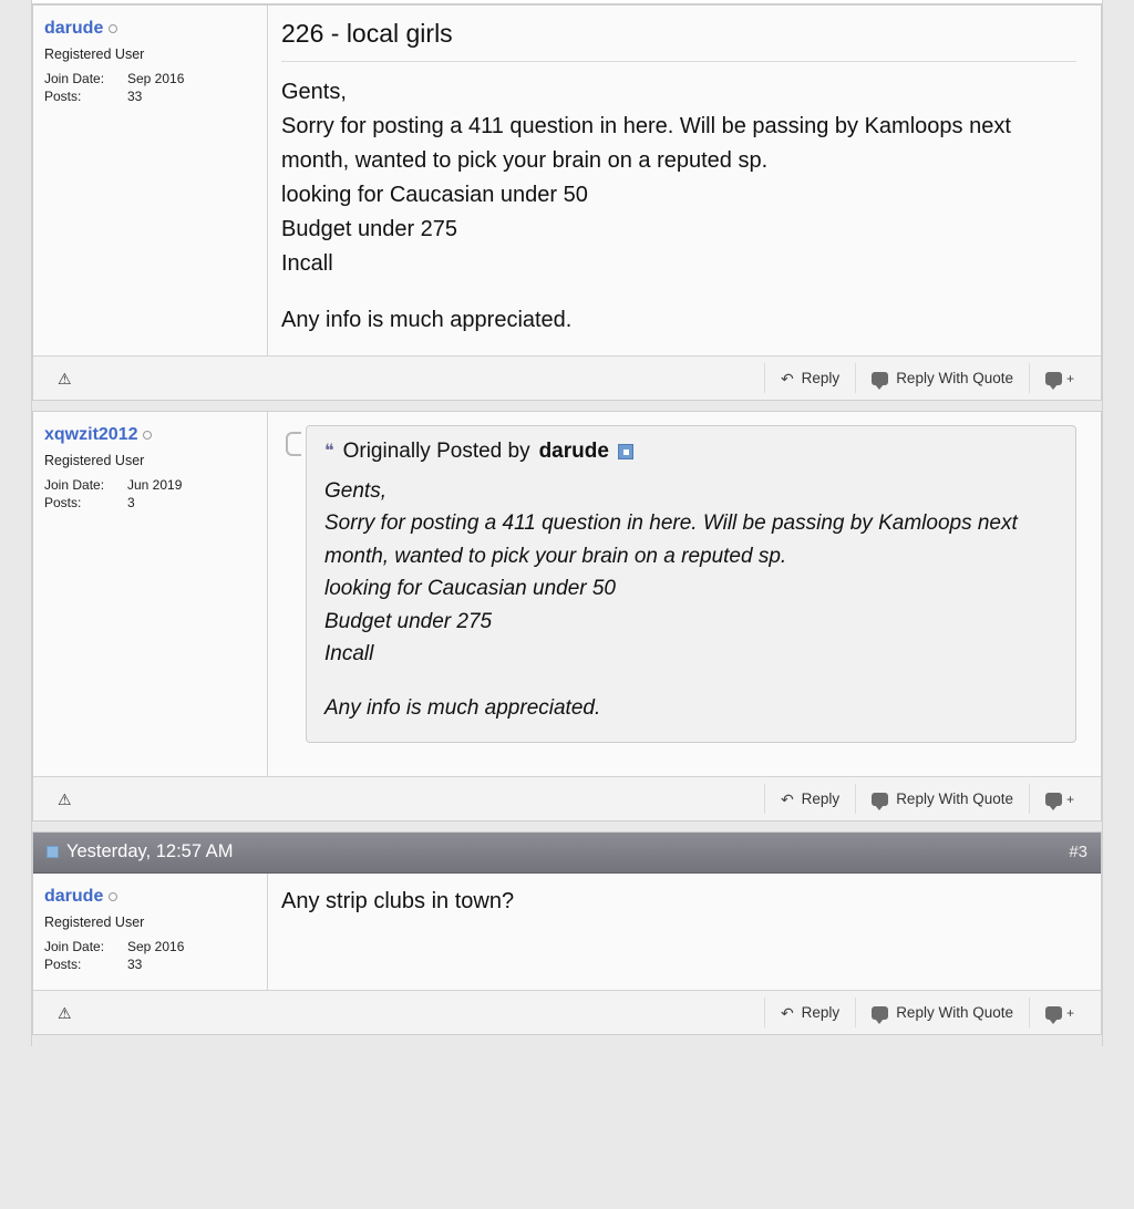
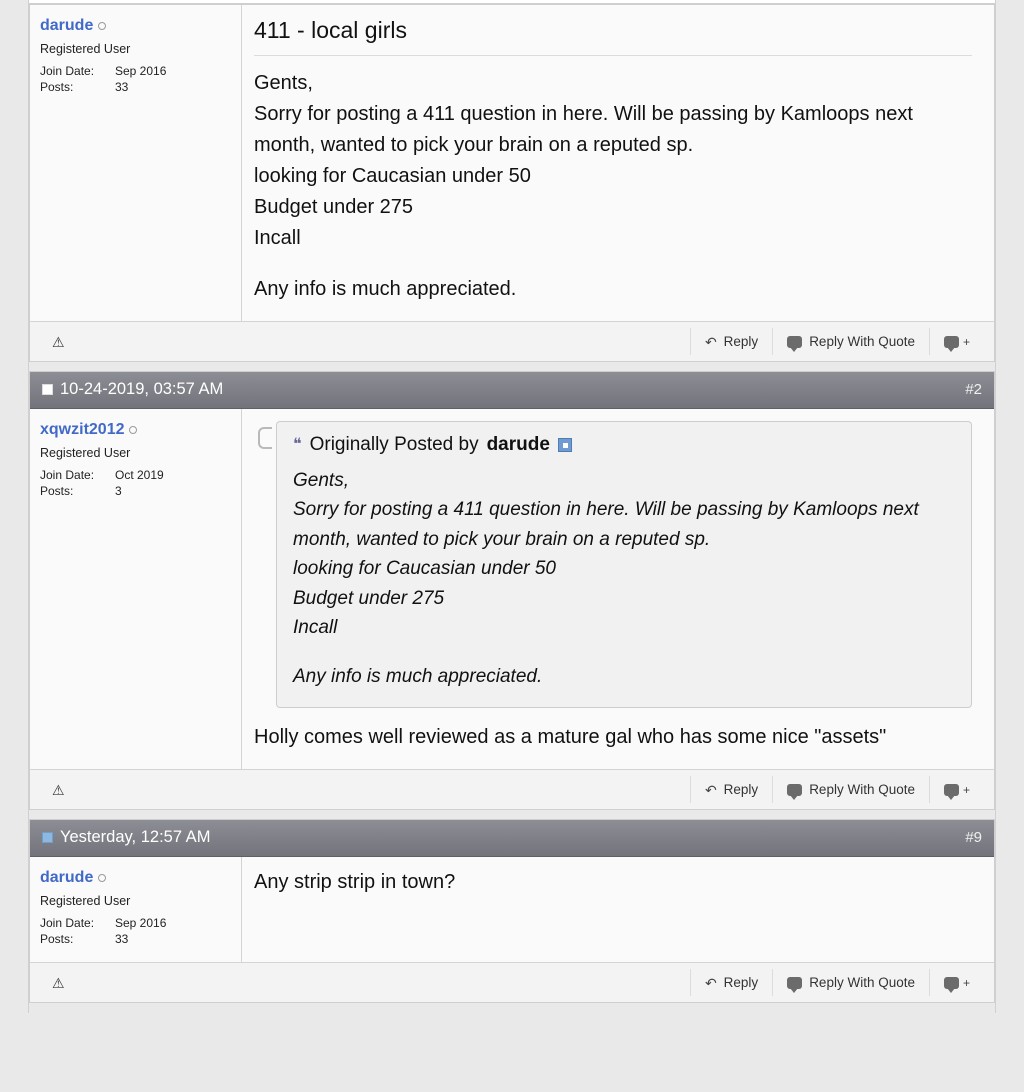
  darude
  Registered User
  Join Date:
  Sep 2016
  Posts:
  33
- 226 - local girls
+ 411 - local girls
  Gents,
  Sorry for posting a 411 question in here. Will be passing by Kamloops next month, wanted to pick your brain on a reputed sp.
  looking for Caucasian under 50
  Budget under 275
  Incall
  Any info is much appreciated.
  ⚠
  Reply
  Reply With Quote
  +
+ 10-24-2019, 03:57 AM
+ #2
  xqwzit2012
  Registered User
  Join Date:
- Jun 2019
+ Oct 2019
  Posts:
  3
  ❝
  Originally Posted by
  darude
  Gents,
  Sorry for posting a 411 question in here. Will be passing by Kamloops next month, wanted to pick your brain on a reputed sp.
  looking for Caucasian under 50
  Budget under 275
  Incall
  Any info is much appreciated.
+ Holly comes well reviewed as a mature gal who has some nice "assets"
  ⚠
  Reply
  Reply With Quote
  +
  Yesterday, 12:57 AM
- #3
+ #9
  darude
  Registered User
  Join Date:
  Sep 2016
  Posts:
  33
- Any strip clubs in town?
+ Any strip strip in town?
  ⚠
  Reply
  Reply With Quote
  +
